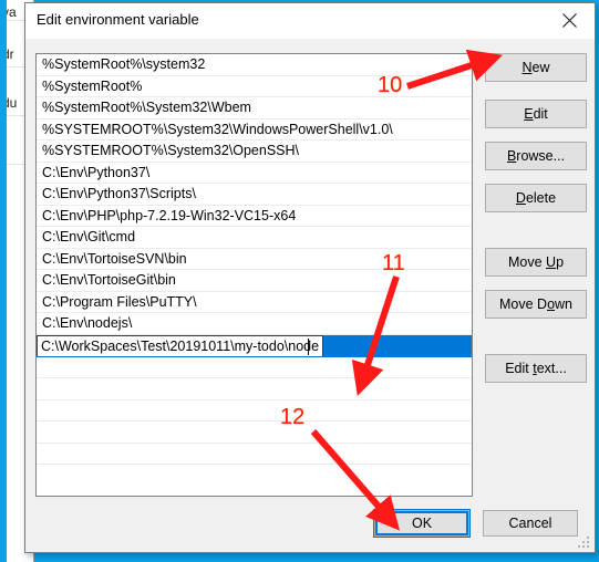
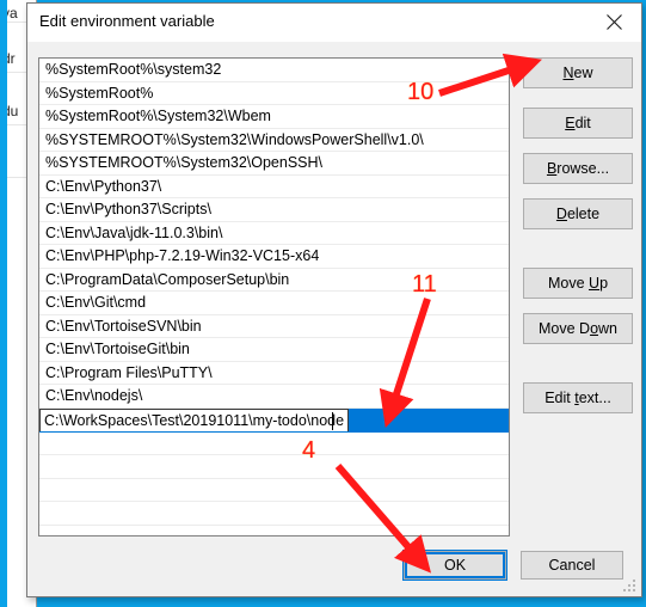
  Edit environment variable
  %SystemRoot%\system32
  %SystemRoot%
  %SystemRoot%\System32\Wbem
  %SYSTEMROOT%\System32\WindowsPowerShell\v1.0\
  %SYSTEMROOT%\System32\OpenSSH\
  C:\Env\Python37\
  C:\Env\Python37\Scripts\
+ C:\Env\Java\jdk-11.0.3\bin\
  C:\Env\PHP\php-7.2.19-Win32-VC15-x64
+ C:\ProgramData\ComposerSetup\bin
  C:\Env\Git\cmd
  C:\Env\TortoiseSVN\bin
  C:\Env\TortoiseGit\bin
  C:\Program Files\PuTTY\
  C:\Env\nodejs\
  C:\WorkSpaces\Test\20191011\my-todo\noe
  New
  Edit
  Browse...
  Delete
  Move Up
  Move Down
  Edit text...
  OK
  Cancel
  10
  11
- 12
+ 4
